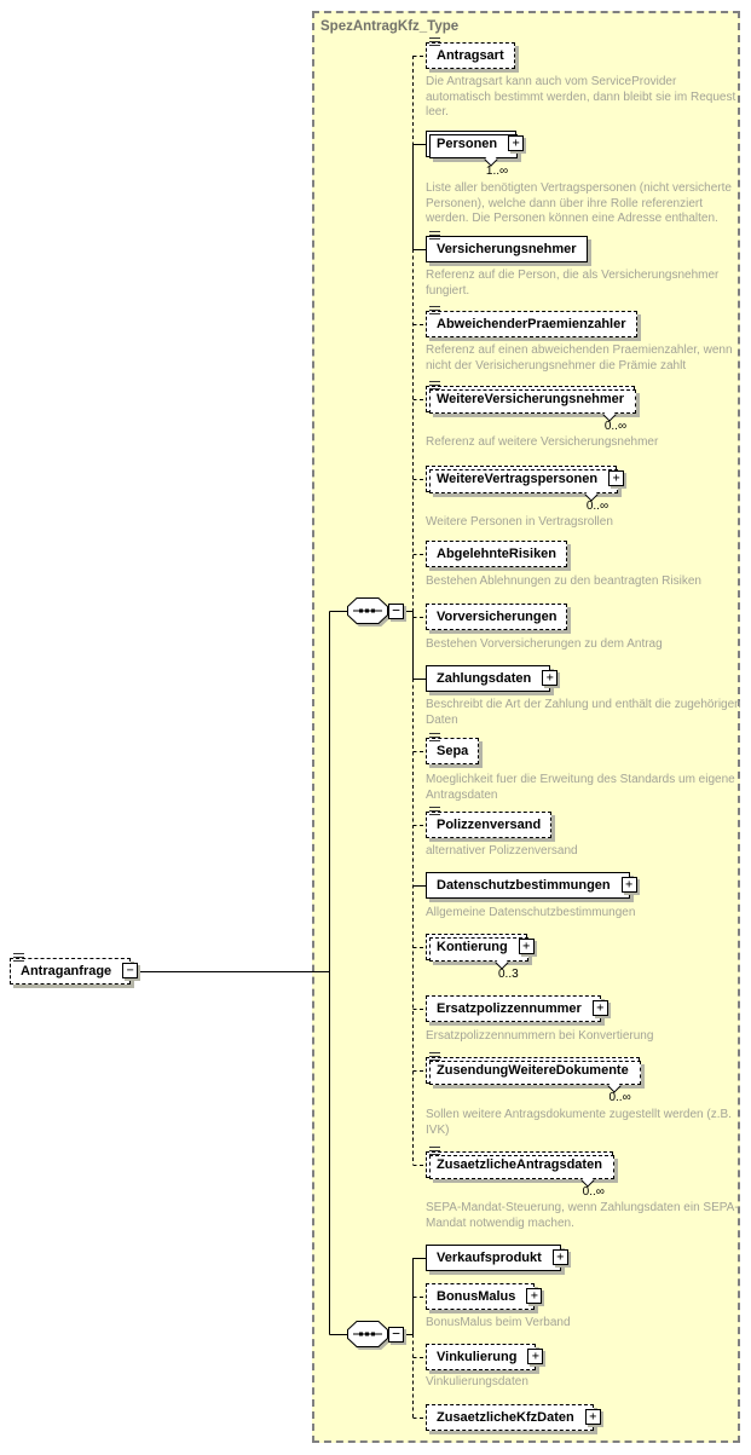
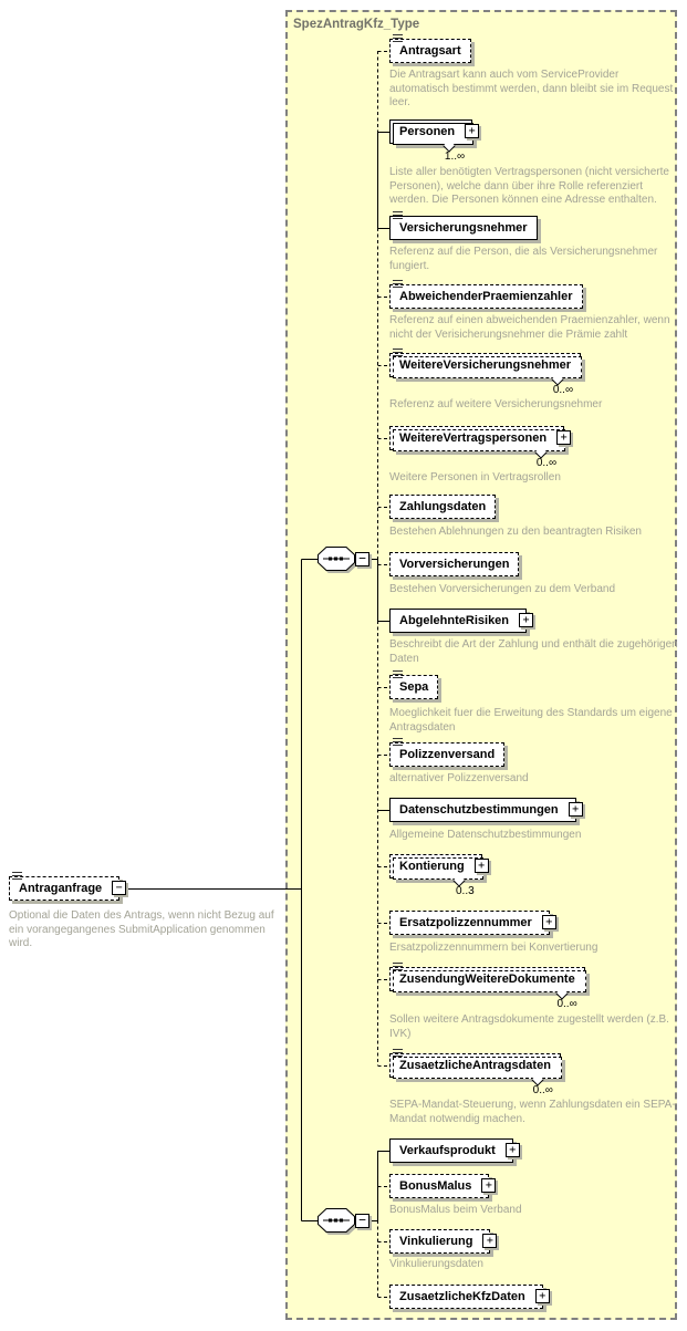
  SpezAntragKfz_Type
  Antraganfrage
  −
+ Optional die Daten des Antrags, wenn nicht Bezug auf ein vorangegangenes SubmitApplication genommen wird.
  Antragsart
  Die Antragsart kann auch vom ServiceProvider automatisch bestimmt werden, dann bleibt sie im Request leer.
  Personen
  +
  1..∞
  Liste aller benötigten Vertragspersonen (nicht versicherte Personen), welche dann über ihre Rolle referenziert werden. Die Personen können eine Adresse enthalten.
  Versicherungsnehmer
  Referenz auf die Person, die als Versicherungsnehmer fungiert.
  AbweichenderPraemienzahler
  Referenz auf einen abweichenden Praemienzahler, wenn nicht der Verisicherungsnehmer die Prämie zahlt
  WeitereVersicherungsnehmer
  0..∞
  Referenz auf weitere Versicherungsnehmer
  WeitereVertragspersonen
  +
  0..∞
  Weitere Personen in Vertragsrollen
- AbgelehnteRisiken
+ Zahlungsdaten
  Bestehen Ablehnungen zu den beantragten Risiken
  Vorversicherungen
- Bestehen Vorversicherungen zu dem Antrag
+ Bestehen Vorversicherungen zu dem Verband
- Zahlungsdaten
+ AbgelehnteRisiken
  +
  Beschreibt die Art der Zahlung und enthält die zugehörigen Daten
  Sepa
  Moeglichkeit fuer die Erweitung des Standards um eigene Antragsdaten
  Polizzenversand
  alternativer Polizzenversand
  Datenschutzbestimmungen
  +
  Allgemeine Datenschutzbestimmungen
  Kontierung
  +
  0..3
  Ersatzpolizzennummer
  +
  Ersatzpolizzennummern bei Konvertierung
  ZusendungWeitereDokumente
  0..∞
  Sollen weitere Antragsdokumente zugestellt werden (z.B. IVK)
  ZusaetzlicheAntragsdaten
  0..∞
  SEPA-Mandat-Steuerung, wenn Zahlungsdaten ein SEPA-Mandat notwendig machen.
  Verkaufsprodukt
  +
  BonusMalus
  +
  BonusMalus beim Verband
  Vinkulierung
  +
  Vinkulierungsdaten
  ZusaetzlicheKfzDaten
  +
  −
  −
